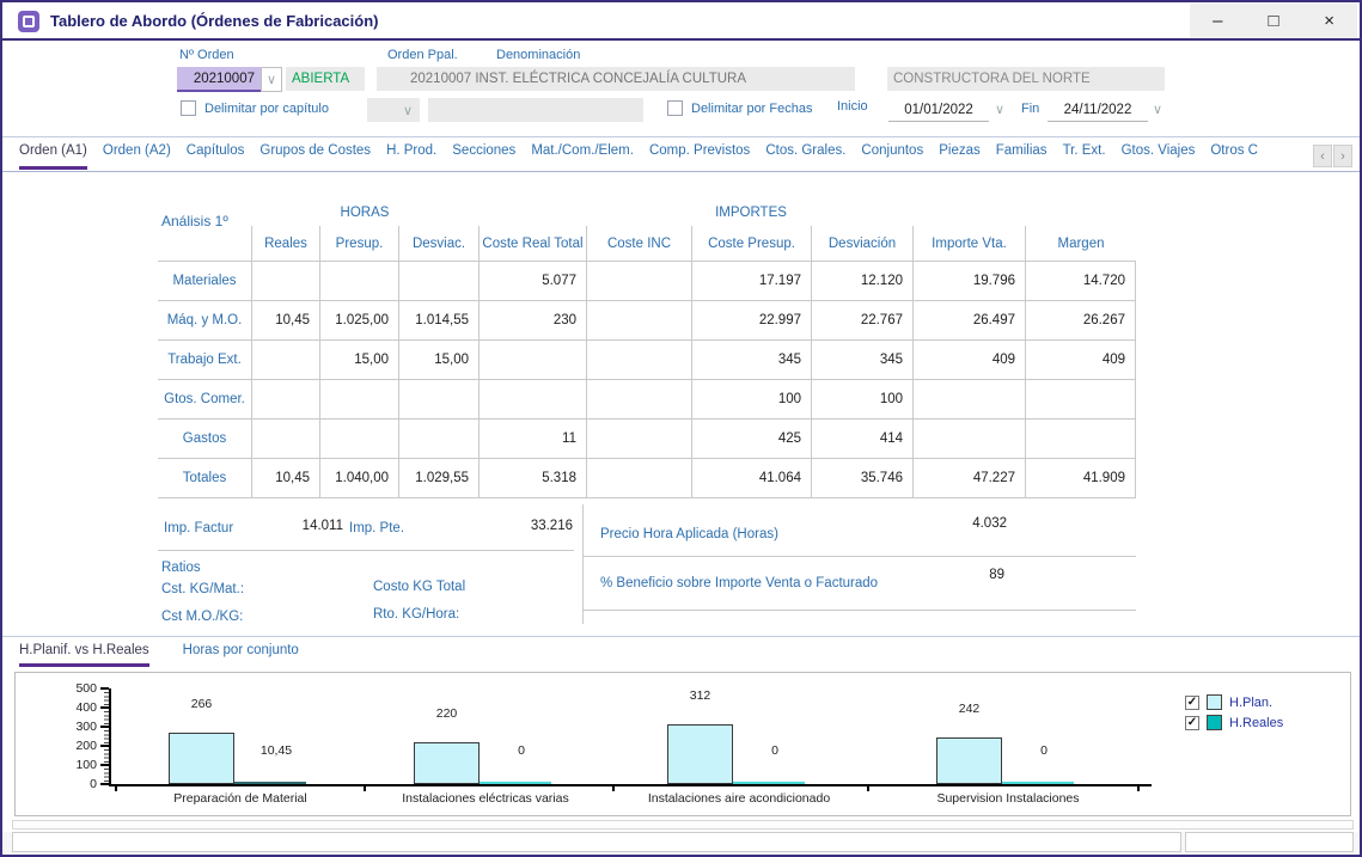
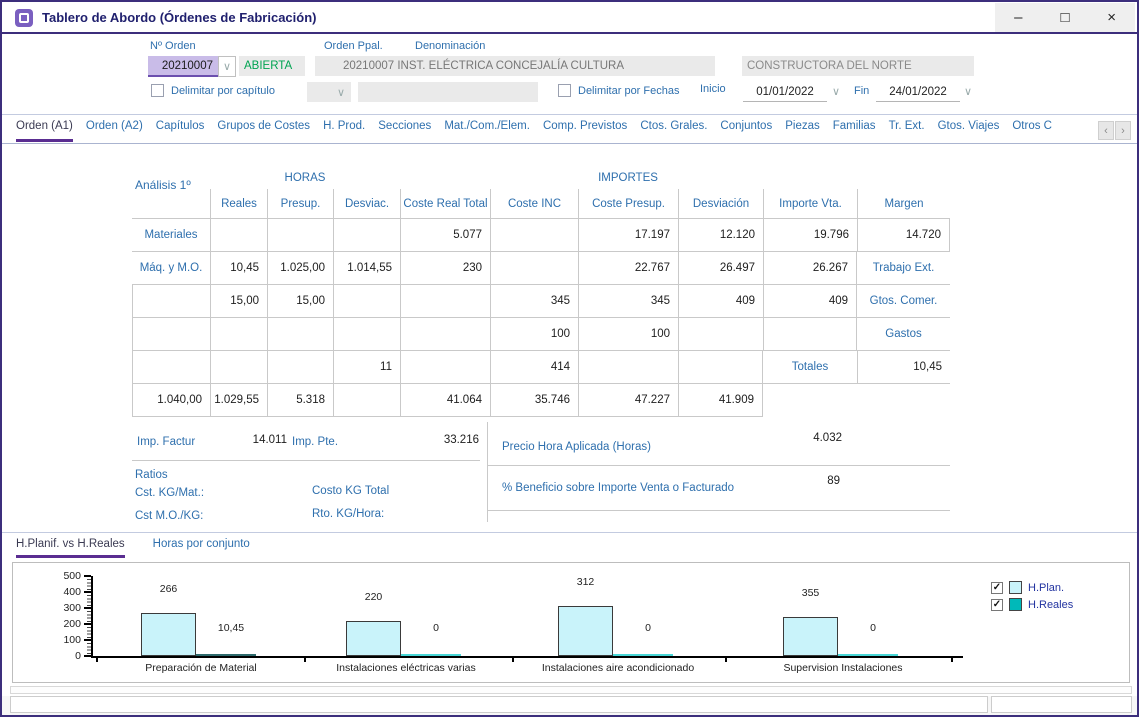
  Tablero de Abordo (Órdenes de Fabricación)
  –
  □
  ×
  Nº Orden
  Orden Ppal.
  Denominación
  20210007
  ∨
  ABIERTA
  20210007 INST. ELÉCTRICA CONCEJALÍA CULTURA
  CONSTRUCTORA DEL NORTE
  Delimitar por capítulo
  ∨
  Delimitar por Fechas
  Inicio
  01/01/2022
  ∨
  Fin
- 24/11/2022
+ 24/01/2022
  ∨
  Orden (A1)
  Orden (A2)
  Capítulos
  Grupos de Costes
  H. Prod.
  Secciones
  Mat./Com./Elem.
  Comp. Previstos
  Ctos. Grales.
  Conjuntos
  Piezas
  Familias
  Tr. Ext.
  Gtos. Viajes
  Otros C
  ‹
  ›
  Análisis 1º
  HORAS
  IMPORTES
  Reales
  Presup.
  Desviac.
  Coste Real Total
  Coste INC
  Coste Presup.
  Desviación
  Importe Vta.
  Margen
  Materiales
  5.077
  17.197
  12.120
  19.796
  14.720
  Máq. y M.O.
  10,45
  1.025,00
  1.014,55
  230
- 22.997
  22.767
  26.497
  26.267
  Trabajo Ext.
  15,00
  15,00
  345
  345
  409
  409
  Gtos. Comer.
  100
  100
  Gastos
  11
- 425
  414
  Totales
  10,45
  1.040,00
  1.029,55
  5.318
  41.064
  35.746
  47.227
  41.909
  Imp. Factur
  14.011
  Imp. Pte.
  33.216
  Ratios
  Cst. KG/Mat.:
  Costo KG Total
  Cst M.O./KG:
  Rto. KG/Hora:
  Precio Hora Aplicada (Horas)
  4.032
  % Beneficio sobre Importe Venta o Facturado
  89
  H.Planif. vs H.Reales
  Horas por conjunto
  0
  100
  200
  300
  400
  500
  266
  10,45
  Preparación de Material
  220
  0
  Instalaciones eléctricas varias
  312
  0
  Instalaciones aire acondicionado
- 242
+ 355
  0
  Supervision Instalaciones
  ✓
  H.Plan.
  ✓
  H.Reales
